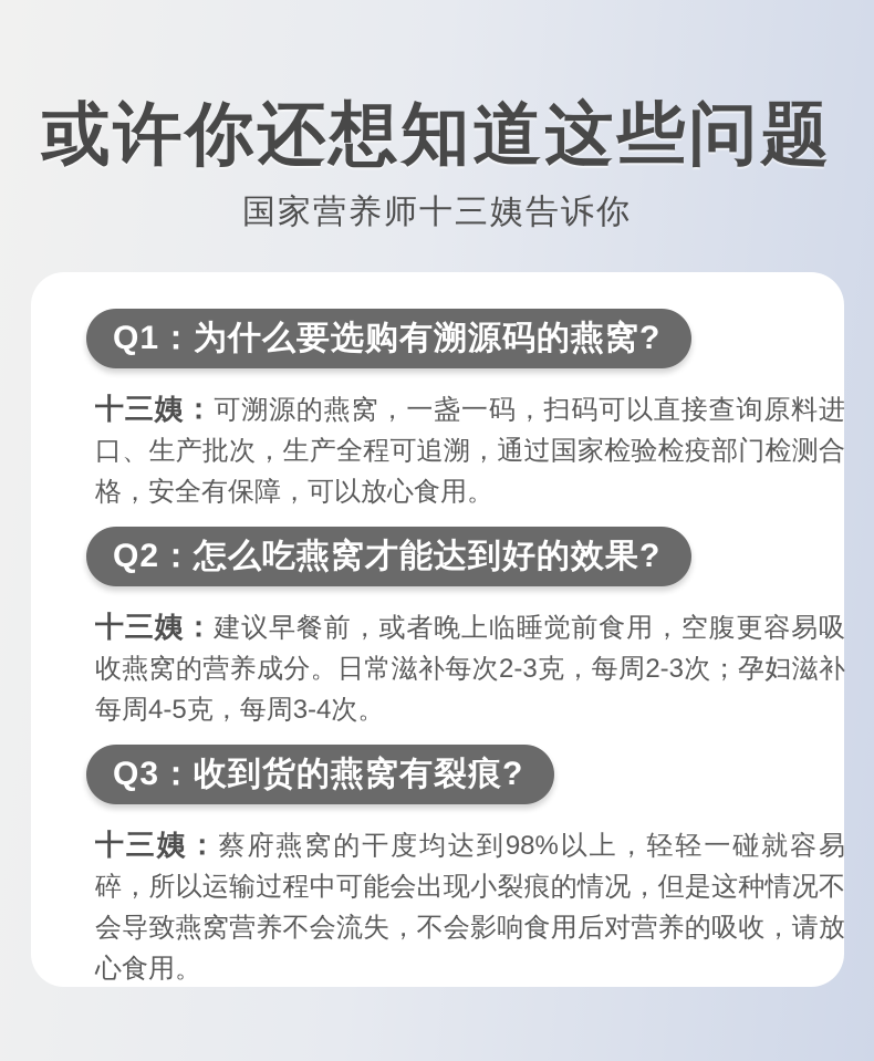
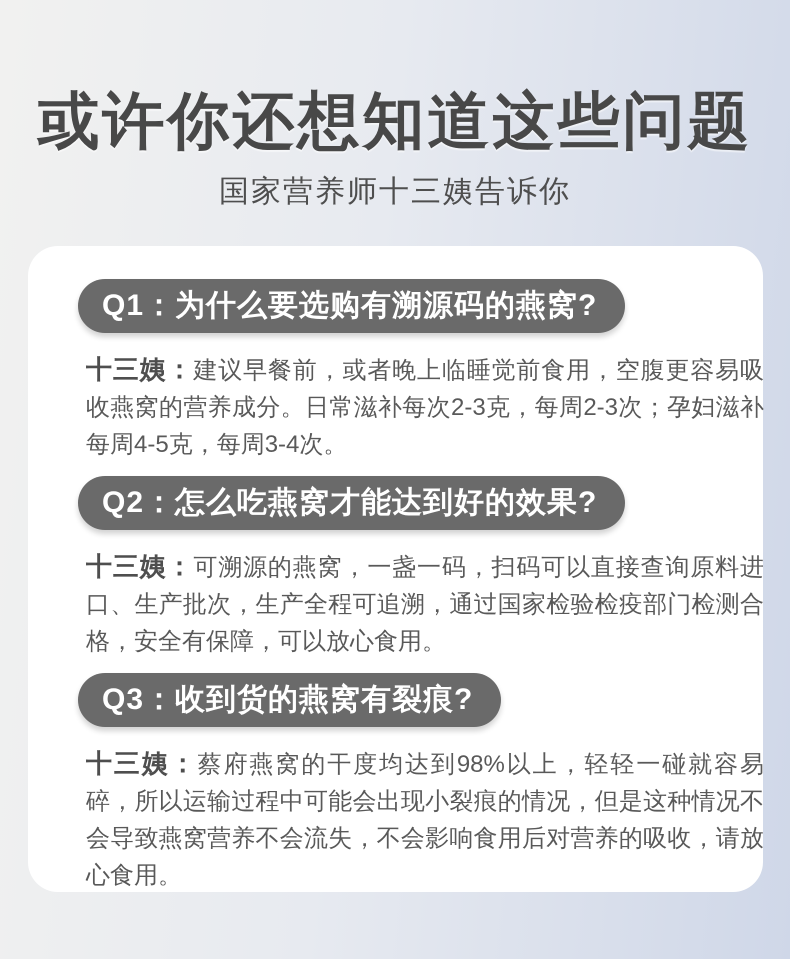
  或许你还想知道这些问题
  国家营养师十三姨告诉你
  Q1：为什么要选购有溯源码的燕窝?
- 十三姨：可溯源的燕窝，一盏一码，扫码可以直接查询原料进口、生产批次，生产全程可追溯，通过国家检验检疫部门检测合格，安全有保障，可以放心食用。
+ 十三姨：建议早餐前，或者晚上临睡觉前食用，空腹更容易吸收燕窝的营养成分。日常滋补每次2-3克，每周2-3次；孕妇滋补每周4-5克，每周3-4次。
  Q2：怎么吃燕窝才能达到好的效果?
- 十三姨：建议早餐前，或者晚上临睡觉前食用，空腹更容易吸收燕窝的营养成分。日常滋补每次2-3克，每周2-3次；孕妇滋补每周4-5克，每周3-4次。
+ 十三姨：可溯源的燕窝，一盏一码，扫码可以直接查询原料进口、生产批次，生产全程可追溯，通过国家检验检疫部门检测合格，安全有保障，可以放心食用。
  Q3：收到货的燕窝有裂痕?
  十三姨：蔡府燕窝的干度均达到98%以上，轻轻一碰就容易碎，所以运输过程中可能会出现小裂痕的情况，但是这种情况不会导致燕窝营养不会流失，不会影响食用后对营养的吸收，请放心食用。
